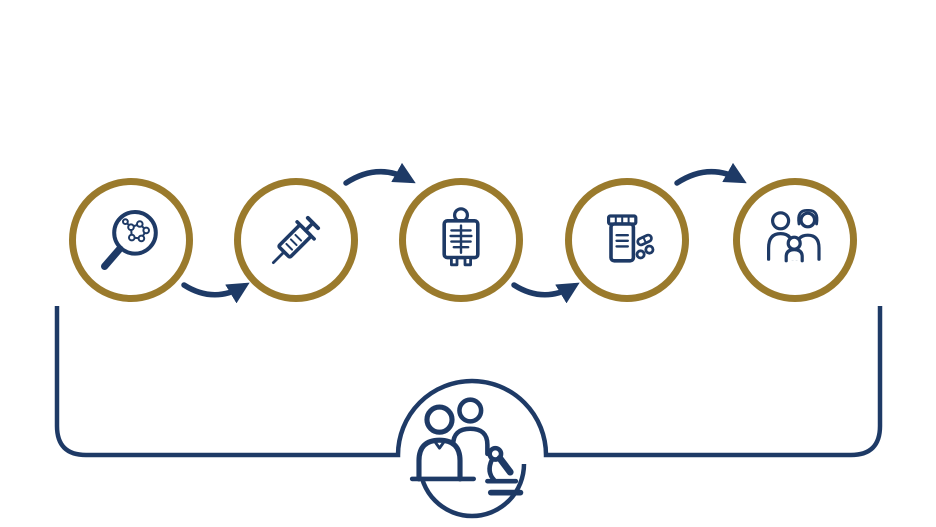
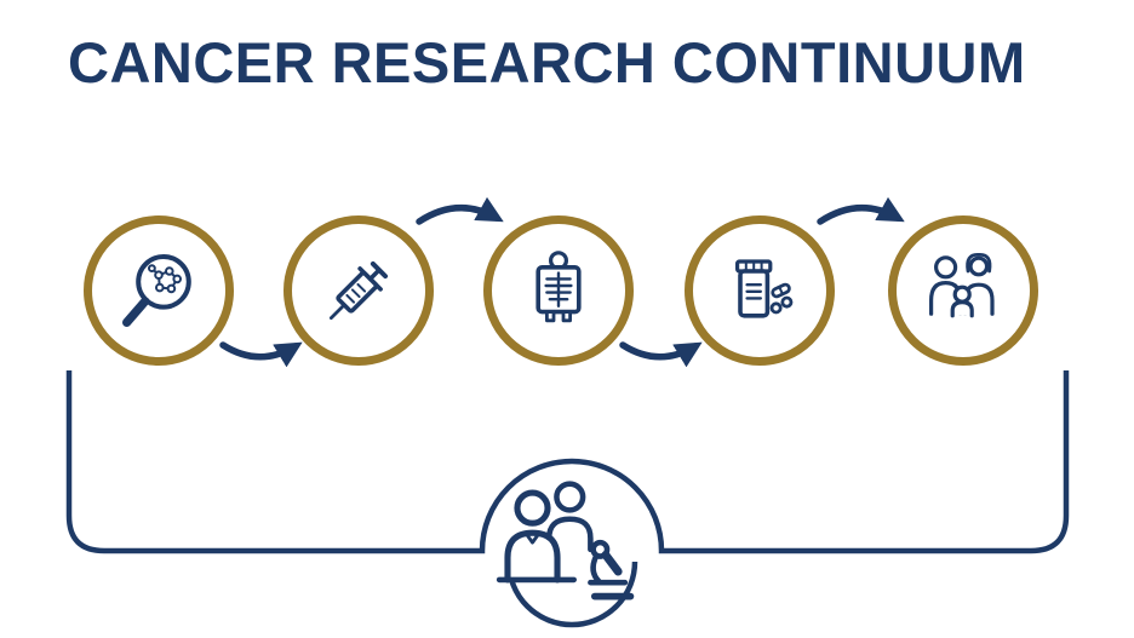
+ CANCER RESEARCH CONTINUUM
